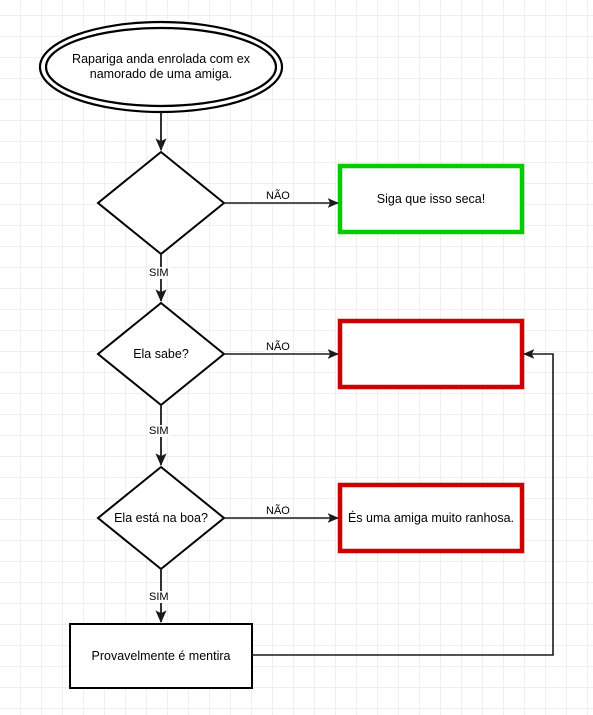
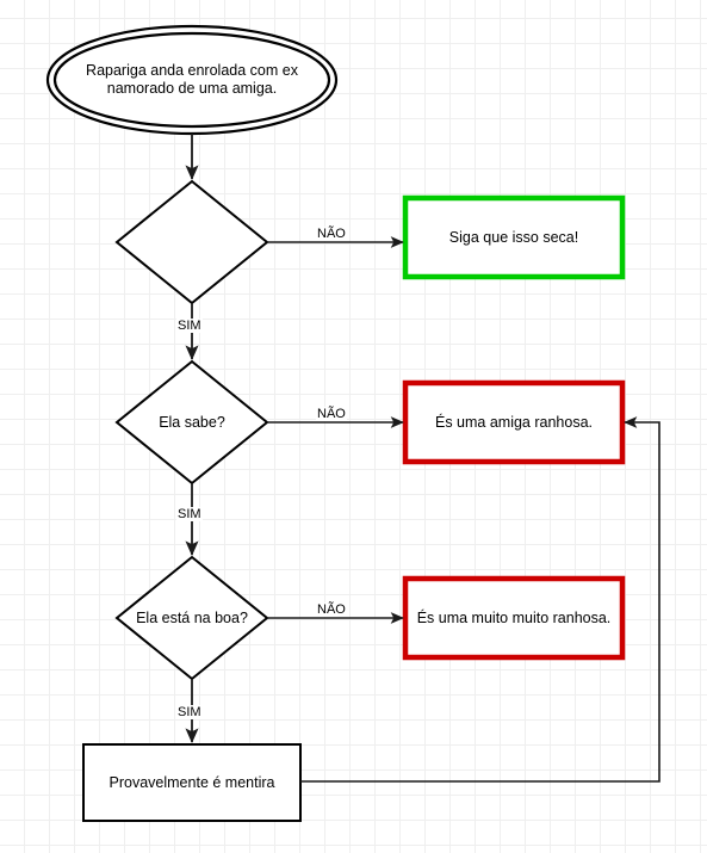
  Rapariga anda enrolada com ex
  namorado de uma amiga.
  Siga que isso seca!
  Ela sabe?
+ És uma amiga ranhosa.
  Ela está na boa?
- És uma amiga muito ranhosa.
+ És uma muito muito ranhosa.
  Provavelmente é mentira
  NÃO
  SIM
  NÃO
  SIM
  NÃO
  SIM
